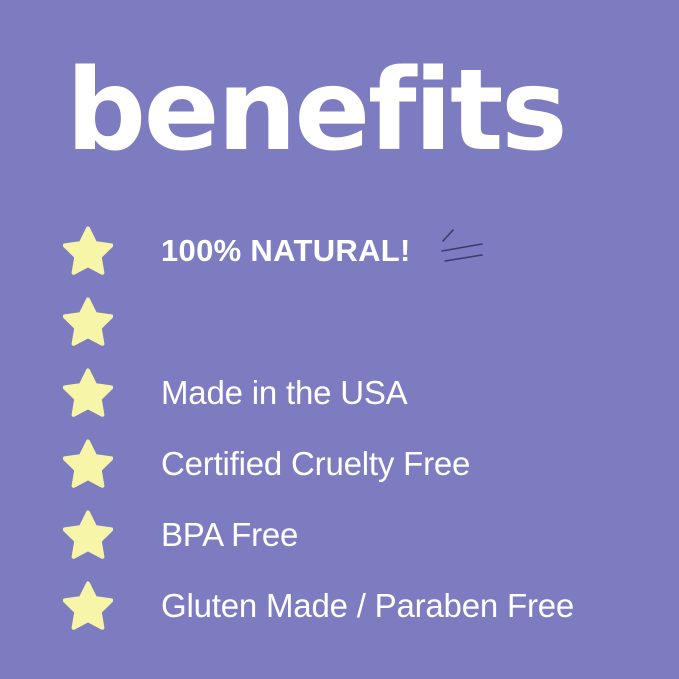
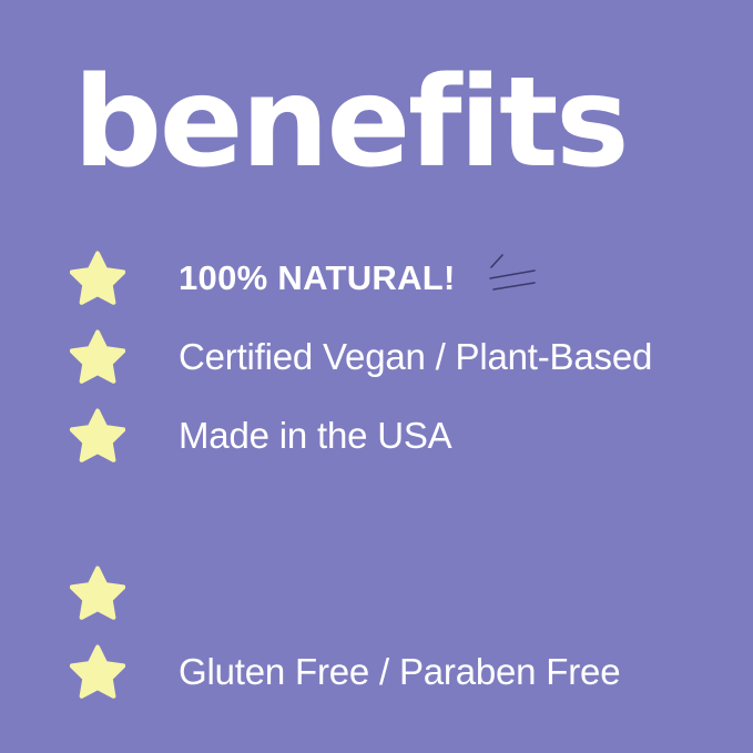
  benefits
  100% NATURAL!
+ Certified Vegan / Plant-Based
  Made in the USA
- Certified Cruelty Free
- BPA Free
- Gluten Made / Paraben Free
+ Gluten Free / Paraben Free
